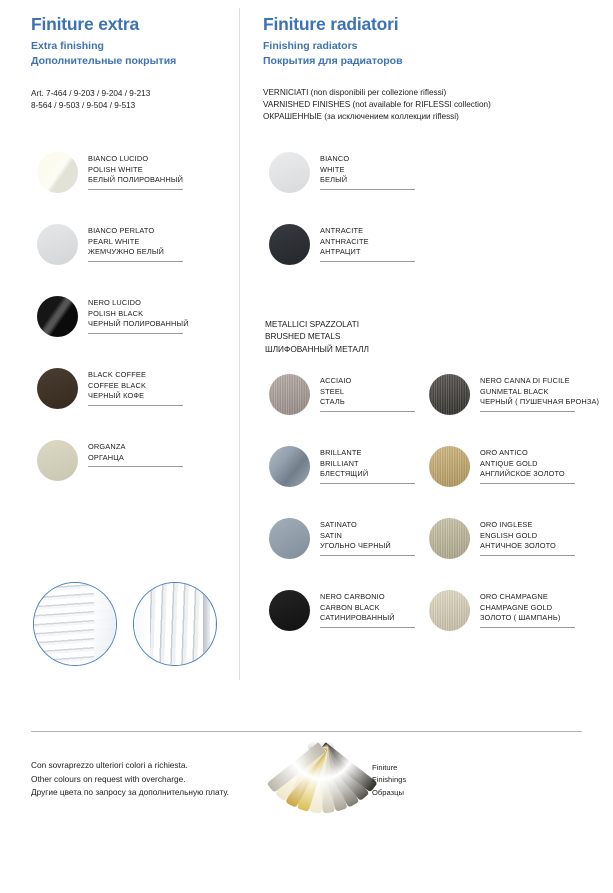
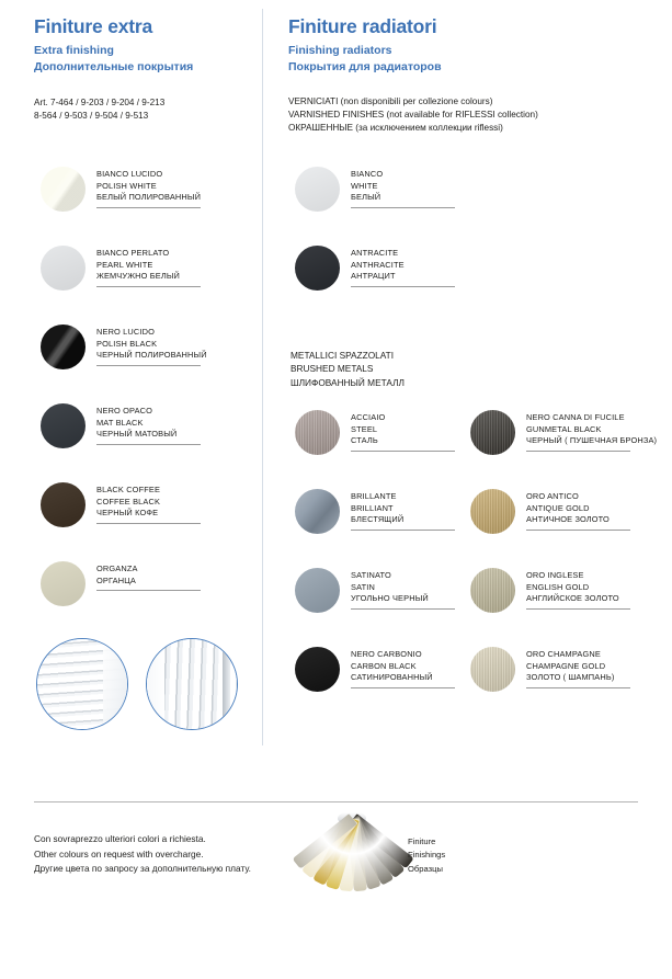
  Finiture extra
  Extra finishing
  Дополнительные покрытия
  Art. 7-464 / 9-203 / 9-204 / 9-213
  8-564 / 9-503 / 9-504 / 9-513
  BIANCO LUCIDO
  POLISH WHITE
  БЕЛЫЙ ПОЛИРОВАННЫЙ
  BIANCO PERLATO
  PEARL WHITE
  ЖЕМЧУЖНО БЕЛЫЙ
  NERO LUCIDO
  POLISH BLACK
  ЧЕРНЫЙ ПОЛИРОВАННЫЙ
+ NERO OPACO
+ MAT BLACK
+ ЧЕРНЫЙ МАТОВЫЙ
  BLACK COFFEE
  COFFEE BLACK
  ЧЕРНЫЙ КОФЕ
  ORGANZA
  ОРГАНЦА
  Finiture radiatori
  Finishing radiators
  Покрытия для радиаторов
- VERNICIATI (non disponibili per collezione riflessi)
+ VERNICIATI (non disponibili per collezione colours)
  VARNISHED FINISHES (not available for RIFLESSI collection)
  ОКРАШЕННЫЕ (за исключением коллекции riflessi)
  BIANCO
  WHITE
  БЕЛЫЙ
  ANTRACITE
  ANTHRACITE
  АНТРАЦИТ
  METALLICI SPAZZOLATI
  BRUSHED METALS
  ШЛИФОВАННЫЙ МЕТАЛЛ
  ACCIAIO
  STEEL
  СТАЛЬ
  NERO CANNA DI FUCILE
  GUNMETAL BLACK
  ЧЕРНЫЙ ( ПУШЕЧНАЯ БРОНЗА)
  BRILLANTE
  BRILLIANT
  БЛЕСТЯЩИЙ
  ORO ANTICO
  ANTIQUE GOLD
- АНГЛИЙСКОЕ ЗОЛОТО
+ АНТИЧНОЕ ЗОЛОТО
  SATINATO
  SATIN
  УГОЛЬНО ЧЕРНЫЙ
  ORO INGLESE
  ENGLISH GOLD
- АНТИЧНОЕ ЗОЛОТО
+ АНГЛИЙСКОЕ ЗОЛОТО
  NERO CARBONIO
  CARBON BLACK
  САТИНИРОВАННЫЙ
  ORO CHAMPAGNE
  CHAMPAGNE GOLD
  ЗОЛОТО ( ШАМПАНЬ)
  Con sovraprezzo ulteriori colori a richiesta.
  Other colours on request with overcharge.
  Другие цвета по запросу за дополнительную плату.
  Finiture
  Finishings
  Образцы
